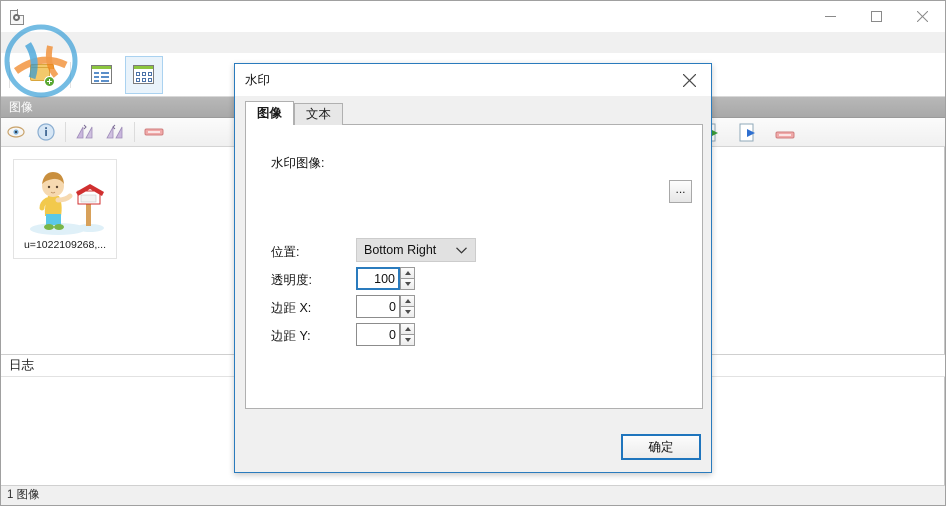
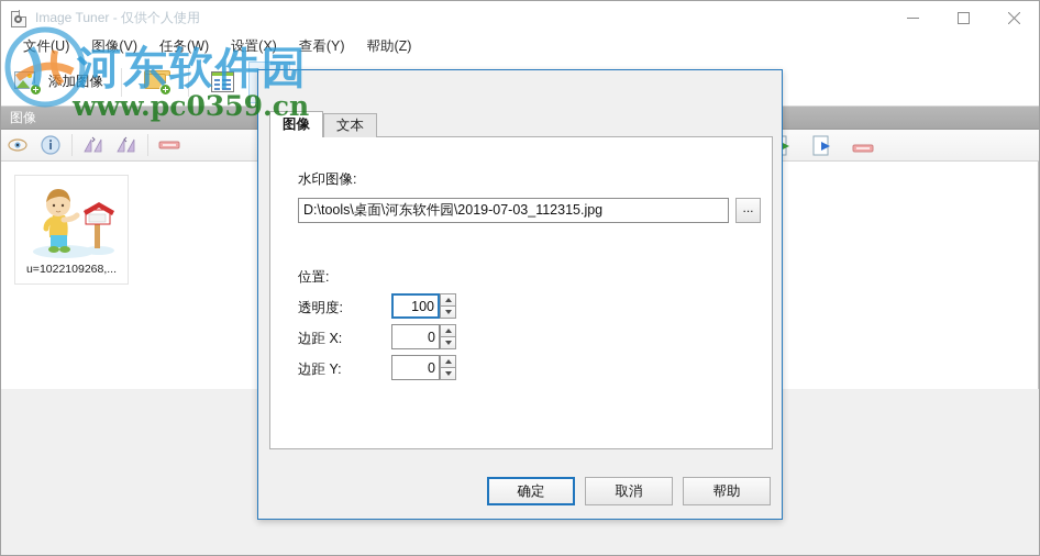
+ Image Tuner - 仅供个人使用
+ 文件(U)
+ 图像(V)
+ 任务(W)
+ 设置(X)
+ 查看(Y)
+ 帮助(Z)
+ 添加图像
  图像
  u=1022109268,...
- 日志
- 1 图像
- 水印
  图像
  文本
  水印图像:
+ D:\tools\桌面\河东软件园\2019-07-03_112315.jpg
  ...
  位置:
- Bottom Right
  透明度:
  100
  边距 X:
  0
  边距 Y:
  0
  确定
+ 取消
+ 帮助
+ 河东软件园
+ www.pc0359.cn
